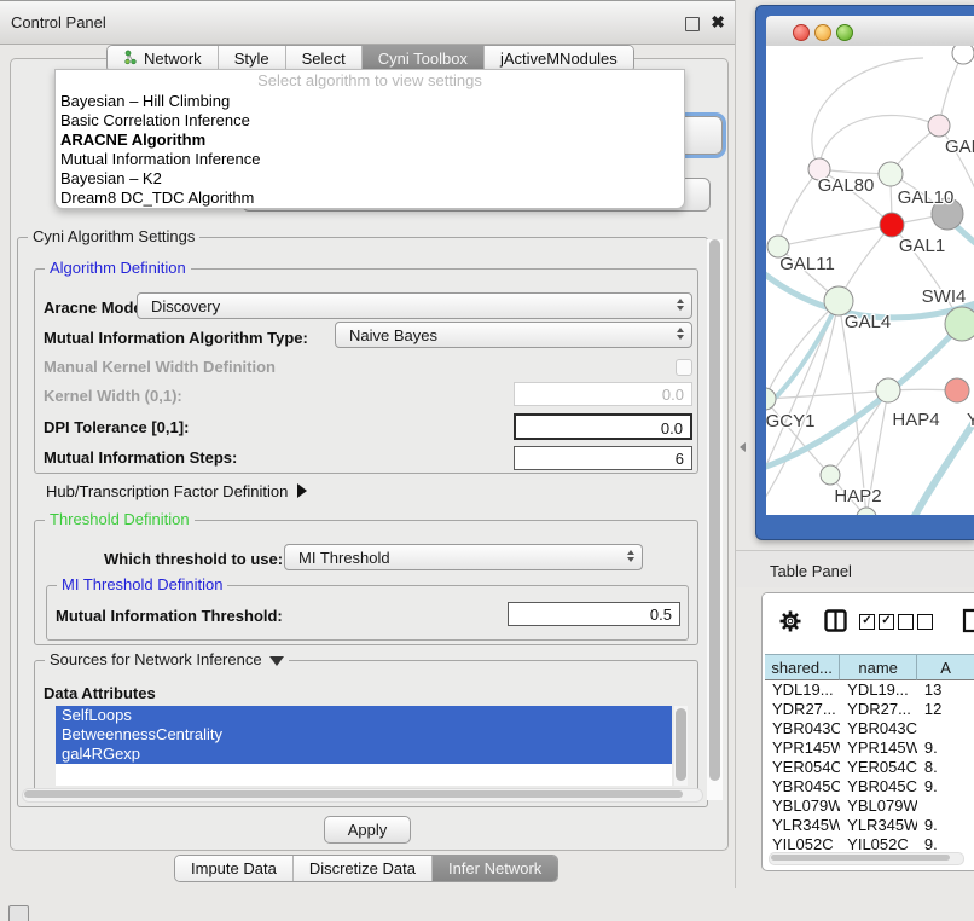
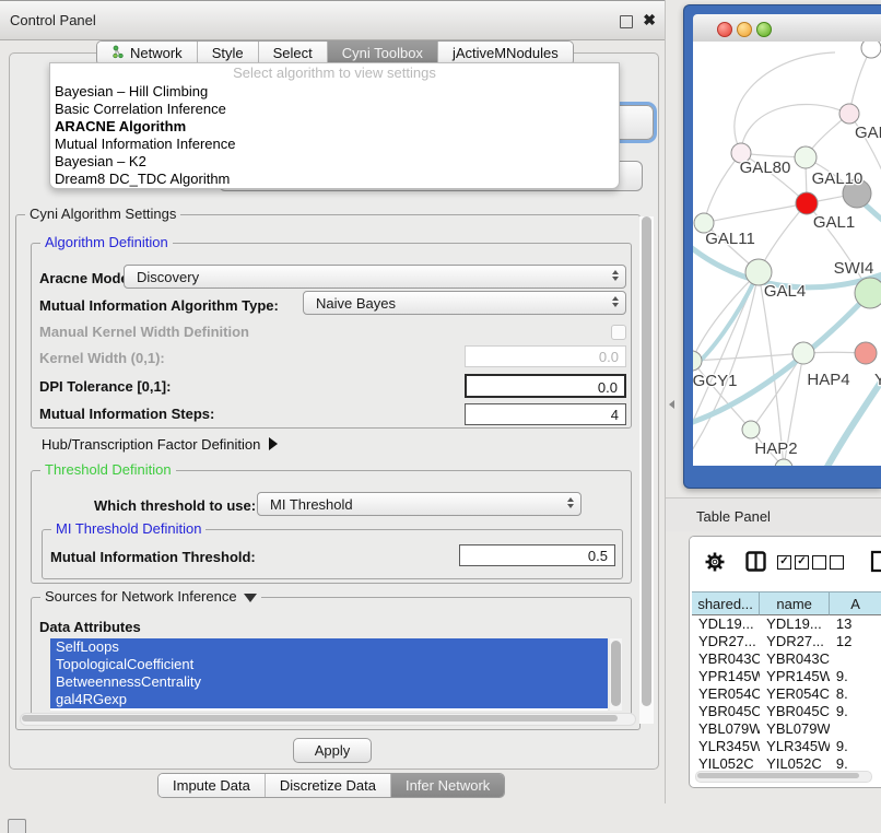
  Control Panel
  ✖
  Network
  Style
  Select
  Cyni Toolbox
  jActiveMNodules
  Select algorithm to view settings
  Bayesian – Hill Climbing
  Basic Correlation Inference
  ARACNE Algorithm
  Mutual Information Inference
  Bayesian – K2
  Dream8 DC_TDC Algorithm
  Cyni Algorithm Settings
  Algorithm Definition
  Aracne Mod
  Discovery
  Mutual Information Algorithm Type:
  Naive Bayes
  Manual Kernel Width Definition
  Kernel Width (0,1):
  0.0
  DPI Tolerance [0,1]:
  0.0
  Mutual Information Steps:
- 6
+ 4
  Hub/Transcription Factor Definition
  Threshold Definition
  Which threshold to use:
  MI Threshold
  MI Threshold Definition
  Mutual Information Threshold:
  0.5
  Sources for Network Inference
  Data Attributes
  SelfLoops
+ TopologicalCoefficient
  BetweennessCentrality
  gal4RGexp
  Apply
  Impute Data
  Discretize Data
  Infer Network
  GAL80
  GAL10
  GAL1
  GAL11
  GAL4
  SWI4
  GCY1
  HAP4
  Y
  HAP2
  Table Panel
  ✓
  ✓
  shared...
  name
  A
  YDL19...
  YDL19...
  13
  YDR27...
  YDR27...
  12
  YBR043C
  YBR043C
  YPR145W
  YPR145W
  9.
  YER054C
  YER054C
  8.
  YBR045C
  YBR045C
  9.
  YBL079W
  YBL079W
  YLR345W
  YLR345W
  9.
  YIL052C
  YIL052C
  9.
